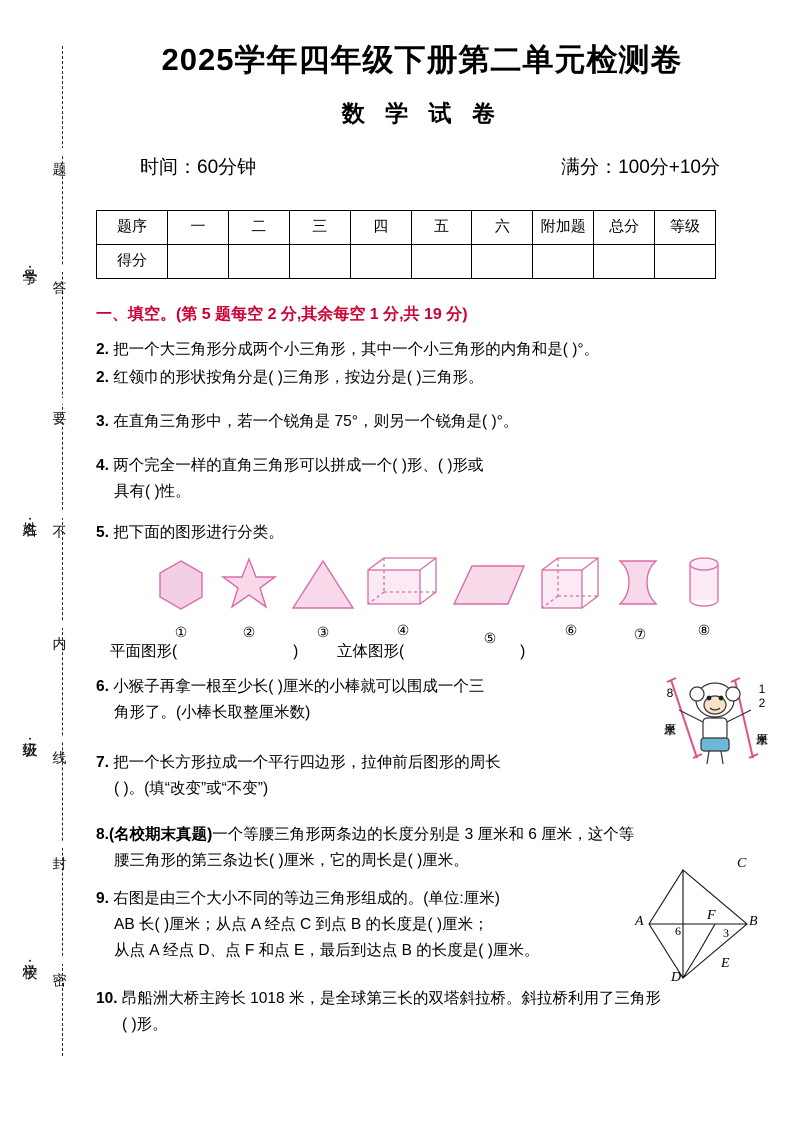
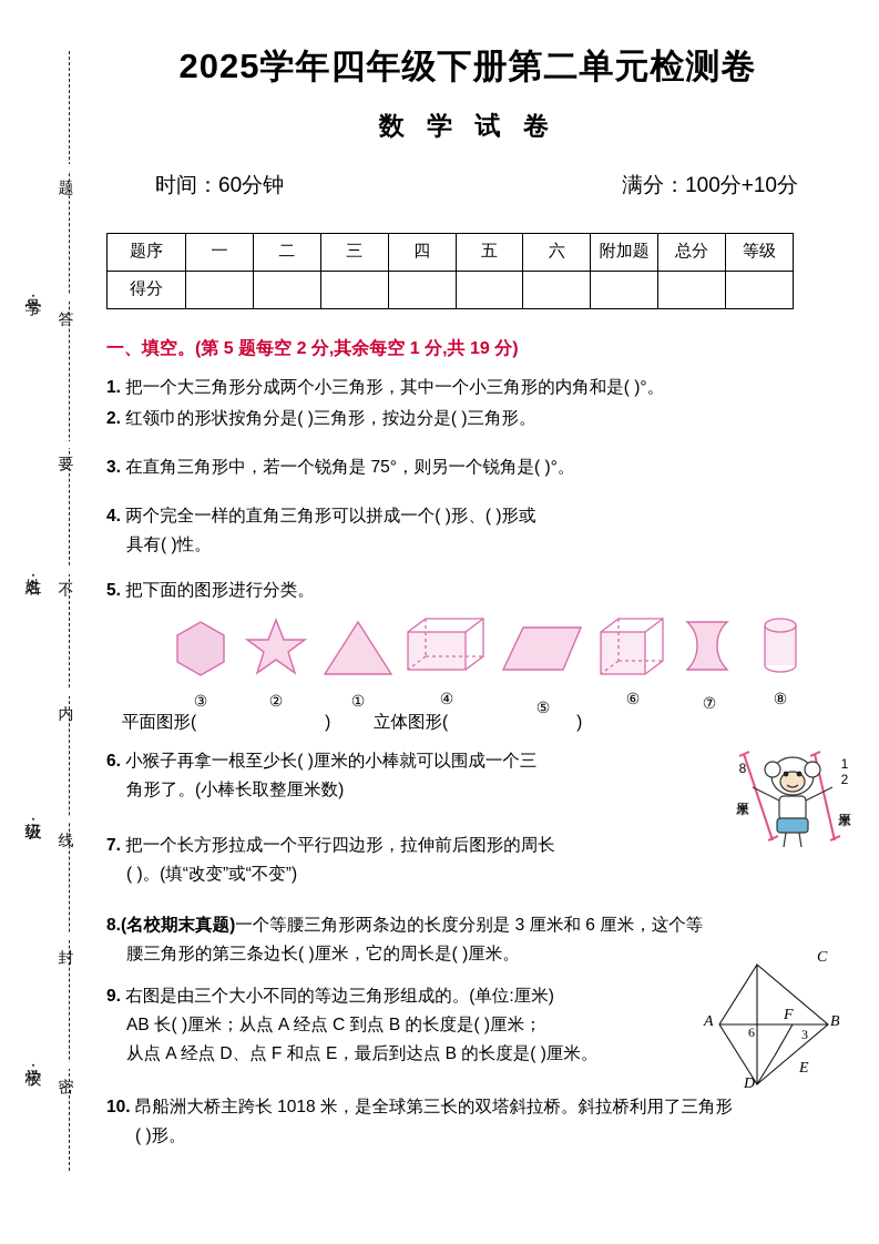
  2025学年四年级下册第二单元检测卷
  数 学 试 卷
  时间：60分钟
  满分：100分+10分
  题序	一	二	三	四	五	六	附加题	总分	等级
  得分
  一、填空。(第 5 题每空 2 分,其余每空 1 分,共 19 分)
- 2. 把一个大三角形分成两个小三角形，其中一个小三角形的内角和是( )°。
+ 1. 把一个大三角形分成两个小三角形，其中一个小三角形的内角和是( )°。
  2. 红领巾的形状按角分是( )三角形，按边分是( )三角形。
  3. 在直角三角形中，若一个锐角是 75°，则另一个锐角是( )°。
  4. 两个完全一样的直角三角形可以拼成一个( )形、( )形或
  具有( )性。
  5. 把下面的图形进行分类。
- ①
+ ③
  ②
- ③
+ ①
  ④
  ⑤
  ⑥
  ⑦
  ⑧
  平面图形( ) 立体图形( )
  6. 小猴子再拿一根至少长( )厘米的小棒就可以围成一个三
  角形了。(小棒长取整厘米数)
  7. 把一个长方形拉成一个平行四边形，拉伸前后图形的周长
  ( )。(填“改变”或“不变”)
  8.(名校期末真题)一个等腰三角形两条边的长度分别是 3 厘米和 6 厘米，这个等
  腰三角形的第三条边长( )厘米，它的周长是( )厘米。
  9. 右图是由三个大小不同的等边三角形组成的。(单位:厘米)
  AB 长( )厘米；从点 A 经点 C 到点 B 的长度是( )厘米；
  从点 A 经点 D、点 F 和点 E，最后到达点 B 的长度是( )厘米。
  C
  F
  A
  B
  D
  E
  6
  3
  10. 昂船洲大桥主跨长 1018 米，是全球第三长的双塔斜拉桥。斜拉桥利用了三角形
  ( )形。
